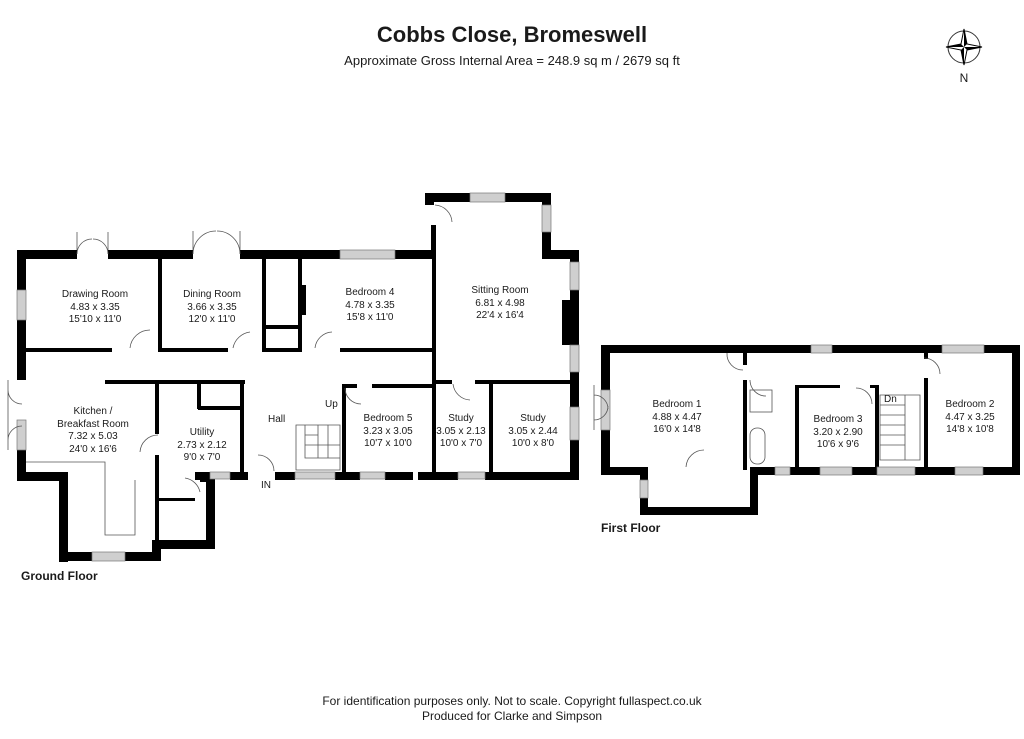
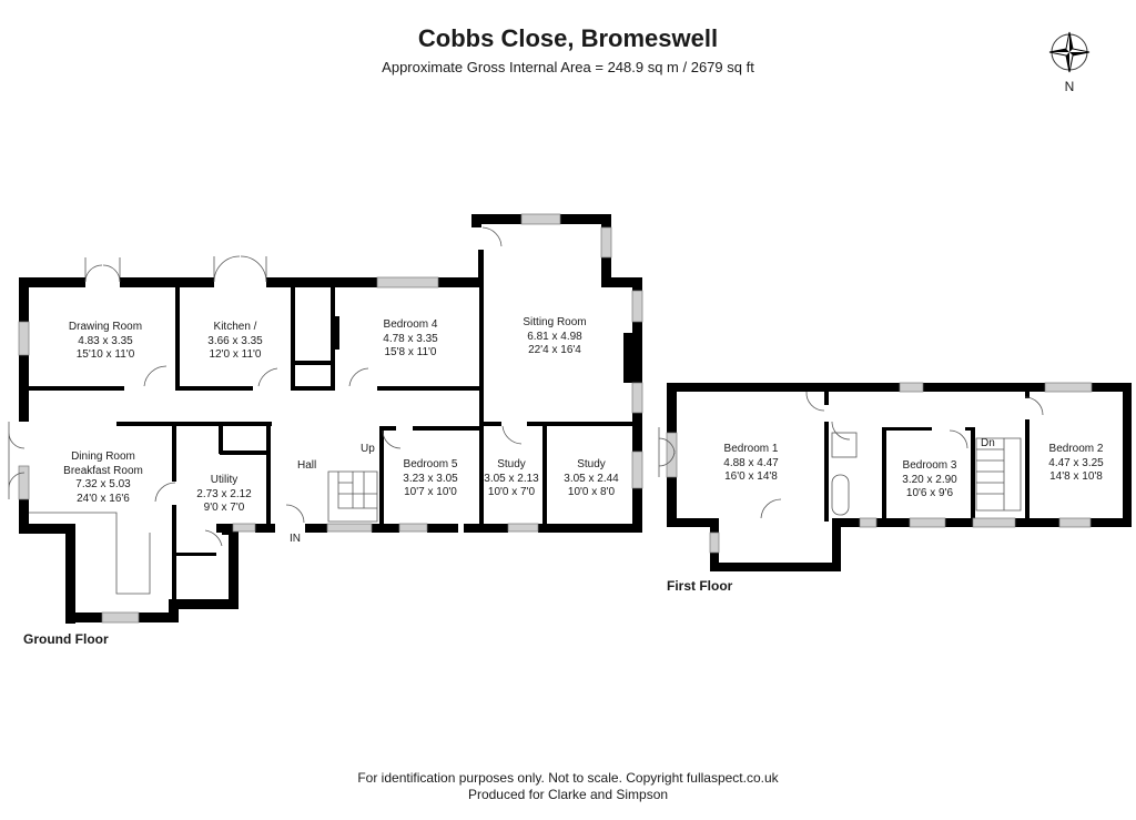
  Cobbs Close, Bromeswell
  Approximate Gross Internal Area = 248.9 sq m / 2679 sq ft
  N
  Drawing Room
  4.83 x 3.35
  15'10 x 11'0
- Dining Room
+ Kitchen /
  3.66 x 3.35
  12'0 x 11'0
  Bedroom 4
  4.78 x 3.35
  15'8 x 11'0
  Sitting Room
  6.81 x 4.98
  22'4 x 16'4
- Kitchen /
+ Dining Room
  Breakfast Room
  7.32 x 5.03
  24'0 x 16'6
  Utility
  2.73 x 2.12
  9'0 x 7'0
  Bedroom 5
  3.23 x 3.05
  10'7 x 10'0
  Study
  3.05 x 2.13
  10'0 x 7'0
  Study
  3.05 x 2.44
  10'0 x 8'0
  Hall
  Up
  IN
  Bedroom 1
  4.88 x 4.47
  16'0 x 14'8
  Bedroom 3
  3.20 x 2.90
  10'6 x 9'6
  Bedroom 2
  4.47 x 3.25
  14'8 x 10'8
  Dn
  Ground Floor
  First Floor
  For identification purposes only. Not to scale. Copyright fullaspect.co.uk
  Produced for Clarke and Simpson
